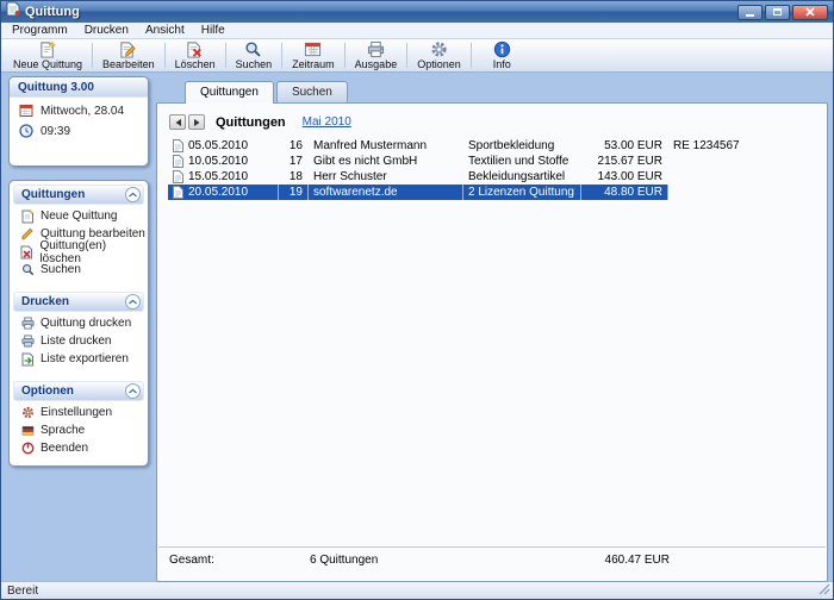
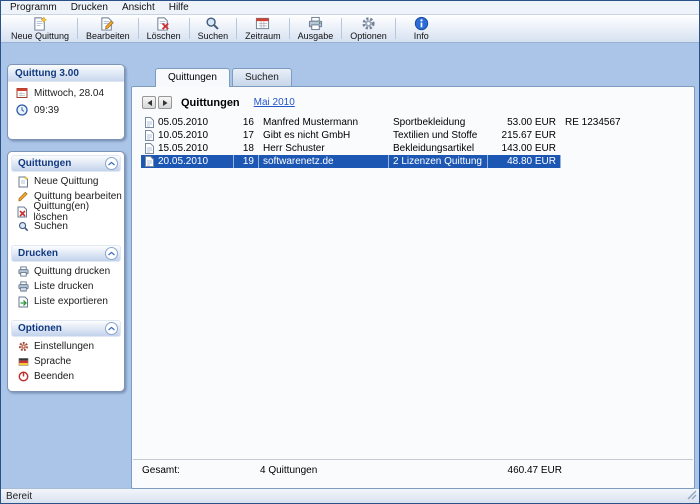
- Quittung
  Programm
  Drucken
  Ansicht
  Hilfe
  Neue Quittung
  Bearbeiten
  Löschen
  Suchen
  Zeitraum
  Ausgabe
  Optionen
  Info
  Quittung 3.00
  Mittwoch, 28.04
  09:39
  Quittungen
  Neue Quittung
  Quittung bearbeiten
  Quittung(en) löschen
  Suchen
  Drucken
  Quittung drucken
  Liste drucken
  Liste exportieren
  Optionen
  Einstellungen
  Sprache
  Beenden
  Quittungen
  Suchen
  Quittungen
  Mai 2010
  05.05.2010
  16
  Manfred Mustermann
  Sportbekleidung
  53.00 EUR
  RE 1234567
  10.05.2010
  17
  Gibt es nicht GmbH
  Textilien und Stoffe
  215.67 EUR
  15.05.2010
  18
  Herr Schuster
  Bekleidungsartikel
  143.00 EUR
  20.05.2010
  19
  softwarenetz.de
  2 Lizenzen Quittung
  48.80 EUR
  Gesamt:
- 6 Quittungen
+ 4 Quittungen
  460.47 EUR
  Bereit
